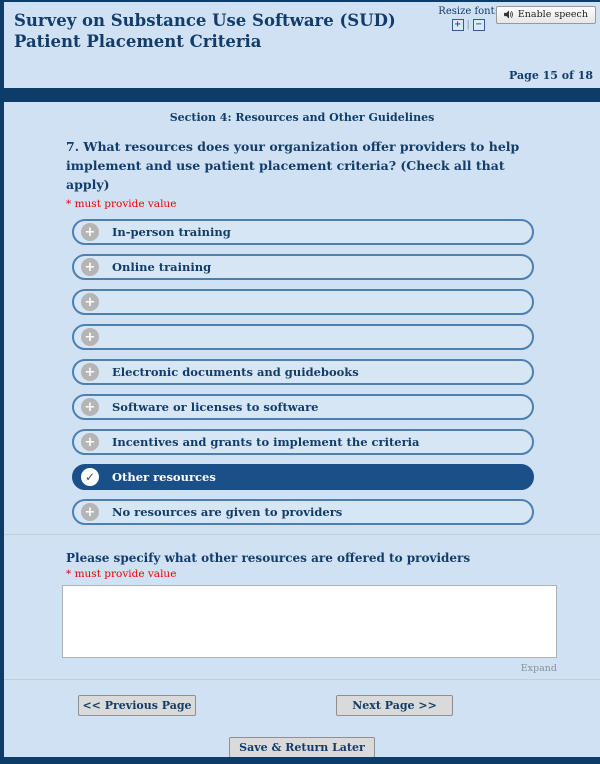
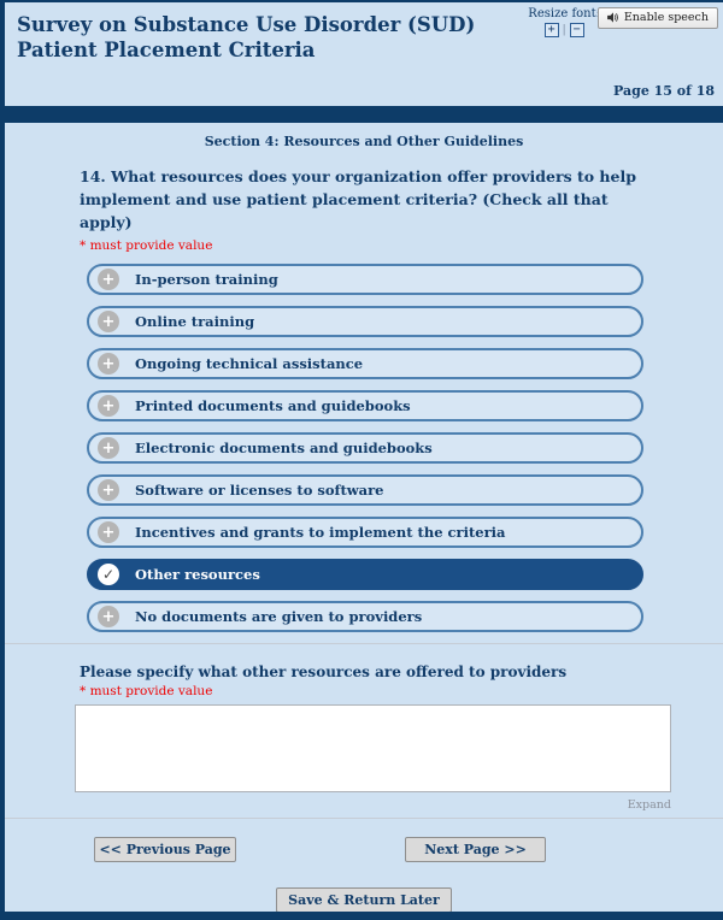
- Survey on Substance Use Software (SUD) Patient Placement Criteria
+ Survey on Substance Use Disorder (SUD) Patient Placement Criteria
  Resize font
  +
  |
  −
  Enable speech
  Page 15 of 18
  Section 4: Resources and Other Guidelines
- 7. What resources does your organization offer providers to help implement and use patient placement criteria? (Check all that apply)
+ 14. What resources does your organization offer providers to help implement and use patient placement criteria? (Check all that apply)
  * must provide value
  +
  In-person training
  +
  Online training
  +
+ Ongoing technical assistance
  +
+ Printed documents and guidebooks
  +
  Electronic documents and guidebooks
  +
  Software or licenses to software
  +
  Incentives and grants to implement the criteria
  ✓
  Other resources
  +
- No resources are given to providers
+ No documents are given to providers
  Please specify what other resources are offered to providers
  * must provide value
  Expand
  << Previous Page
  Next Page >>
  Save & Return Later
